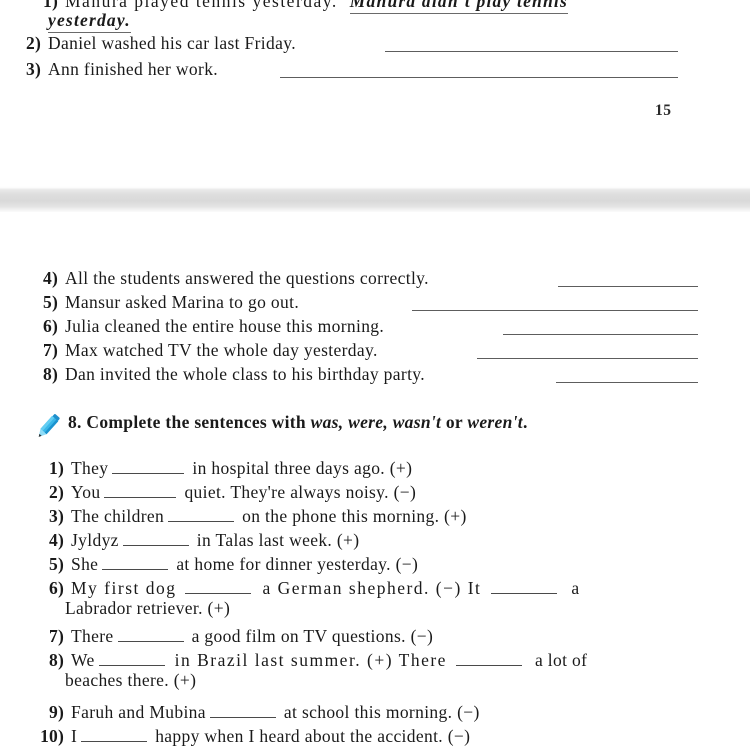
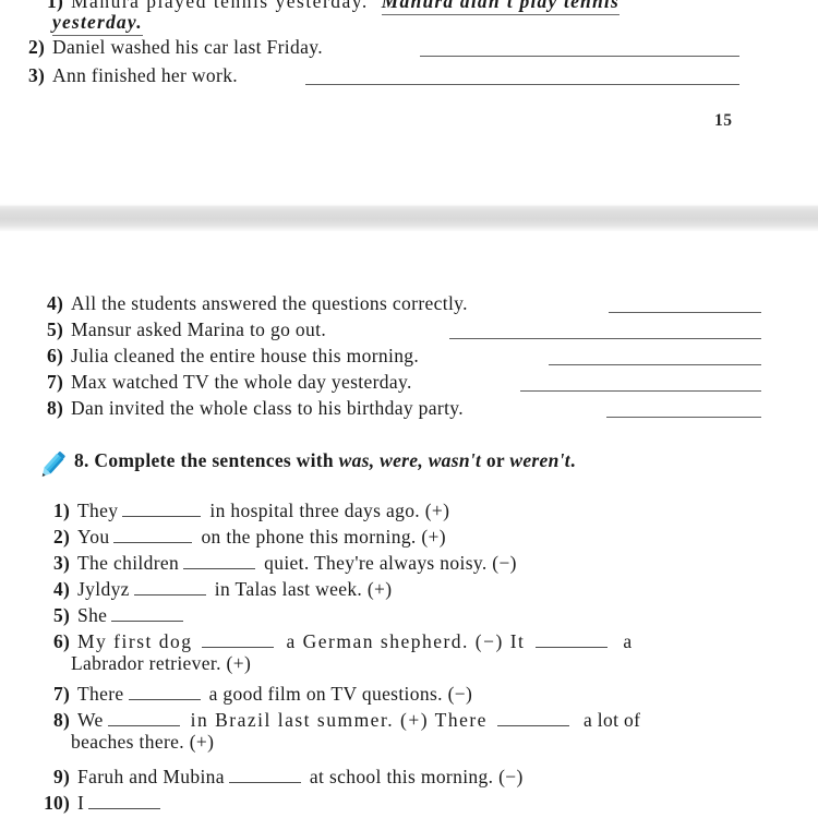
  1)
  Manura played tennis yesterday.
  Manura didn't play tennis
  yesterday.
  2)
  Daniel washed his car last Friday.
  3)
  Ann finished her work.
  15
  4)
  All the students answered the questions correctly.
  5)
  Mansur asked Marina to go out.
  6)
  Julia cleaned the entire house this morning.
  7)
  Max watched TV the whole day yesterday.
  8)
  Dan invited the whole class to his birthday party.
  8. Complete the sentences with was, were, wasn't or weren't.
  1)
  They
  in hospital three days ago. (+)
  2)
  You
- quiet. They're always noisy. (−)
+ on the phone this morning. (+)
  3)
  The children
- on the phone this morning. (+)
+ quiet. They're always noisy. (−)
  4)
  Jyldyz
  in Talas last week. (+)
  5)
  She
- at home for dinner yesterday. (−)
  6)
  My first dog
  a German shepherd. (−) It
  a
  Labrador retriever. (+)
  7)
  There
  a good film on TV questions. (−)
  8)
  We
  in Brazil last summer. (+) There
  a lot of
  beaches there. (+)
  9)
  Faruh and Mubina
  at school this morning. (−)
  10)
  I
- happy when I heard about the accident. (−)
